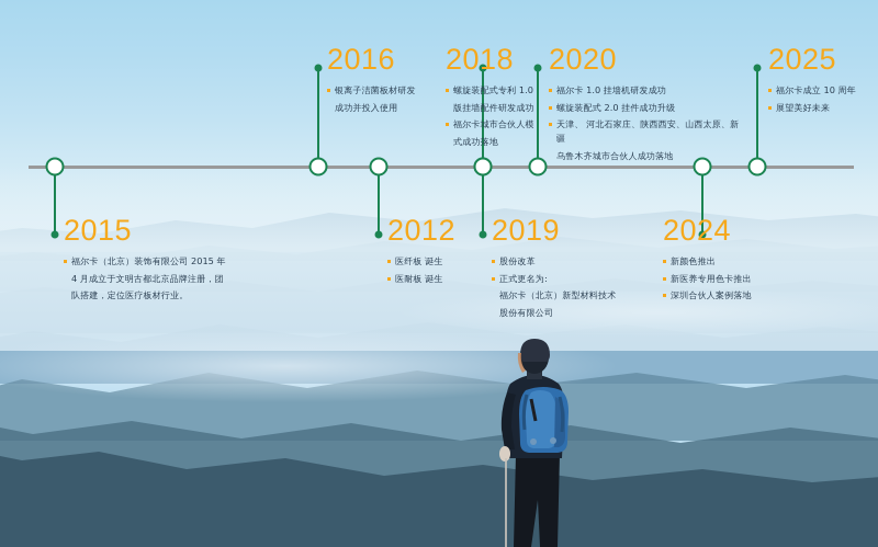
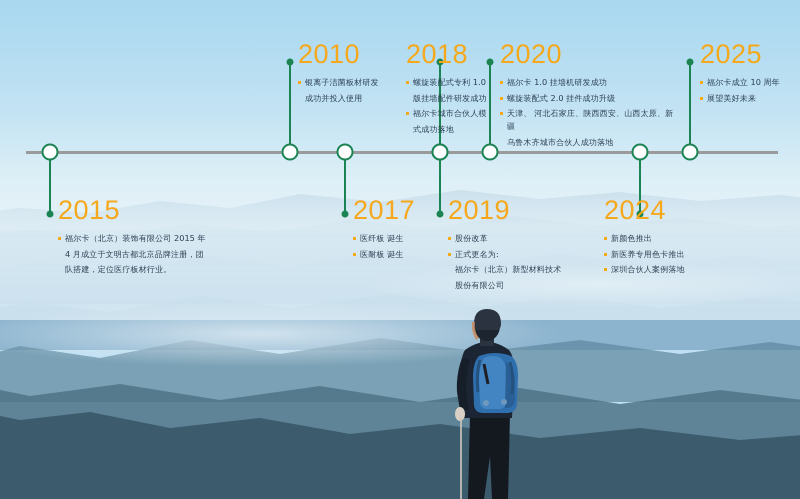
  2015
  福尔卡（北京）装饰有限公司 2015 年
  4 月成立于文明古都北京品牌注册，团
  队搭建，定位医疗板材行业。
- 2016
+ 2010
  银离子洁菌板材研发
  成功并投入使用
- 2012
+ 2017
  医纤板 诞生
  医耐板 诞生
  2018
  螺旋装配式专利 1.0
  版挂墙配件研发成功
  福尔卡城市合伙人模
  式成功落地
  2019
  股份改革
  正式更名为:
  福尔卡（北京）新型材料技术
  股份有限公司
  2020
  福尔卡 1.0 挂墙机研发成功
  螺旋装配式 2.0 挂件成功升级
  天津、 河北石家庄、陕西西安、山西太原、新疆
  乌鲁木齐城市合伙人成功落地
  2024
  新颜色推出
  新医养专用色卡推出
  深圳合伙人案例落地
  2025
  福尔卡成立 10 周年
  展望美好未来
